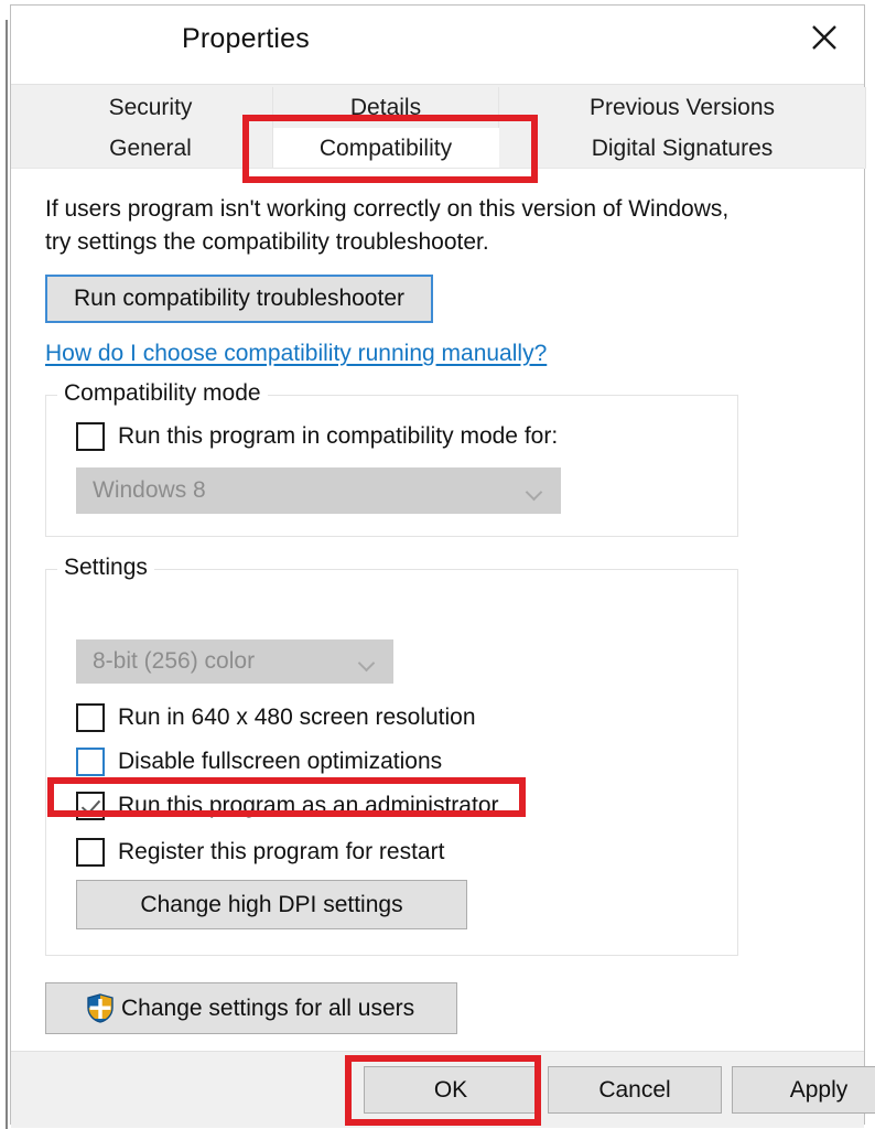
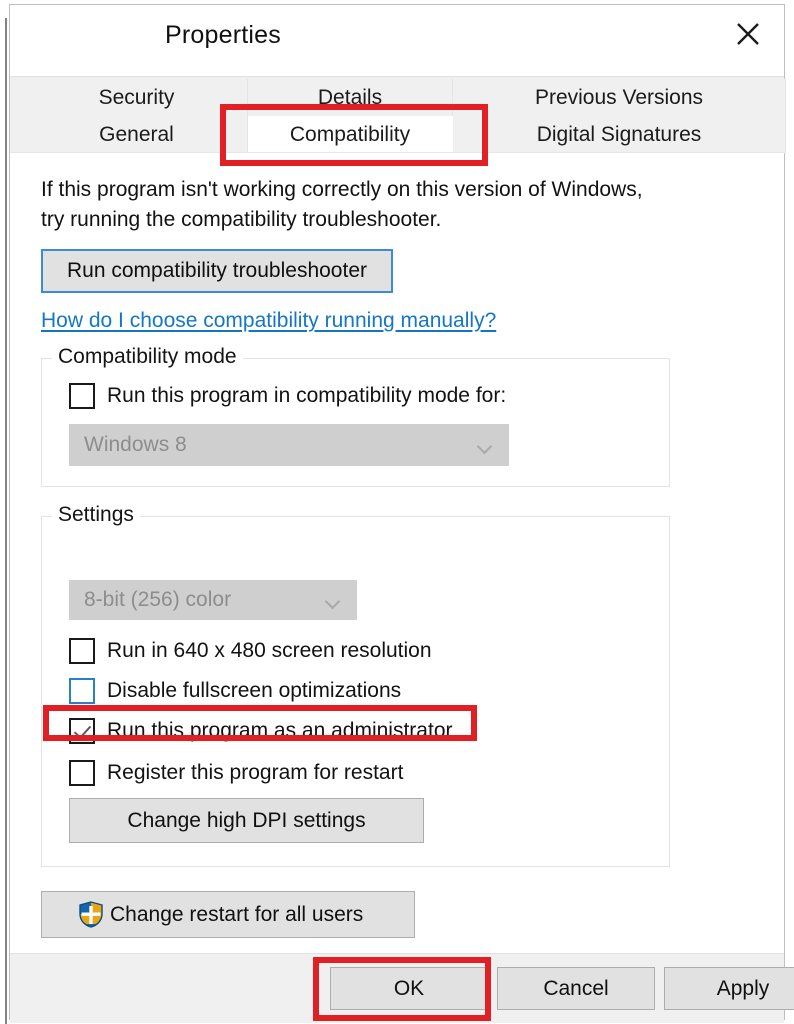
  Properties
  Security
  Details
  Previous Versions
  General
  Compatibility
  Digital Signatures
- If users program isn't working correctly on this version of Windows,
+ If this program isn't working correctly on this version of Windows,
- try settings the compatibility troubleshooter.
+ try running the compatibility troubleshooter.
  Run compatibility troubleshooter
  How do I choose compatibility running manually?
  Compatibility mode
  Run this program in compatibility mode for:
  Windows 8
  Settings
  8-bit (256) color
  Run in 640 x 480 screen resolution
  Disable fullscreen optimizations
  Run this program as an administrator
  Register this program for restart
  Change high DPI settings
- Change settings for all users
+ Change restart for all users
  OK
  Cancel
  Apply
